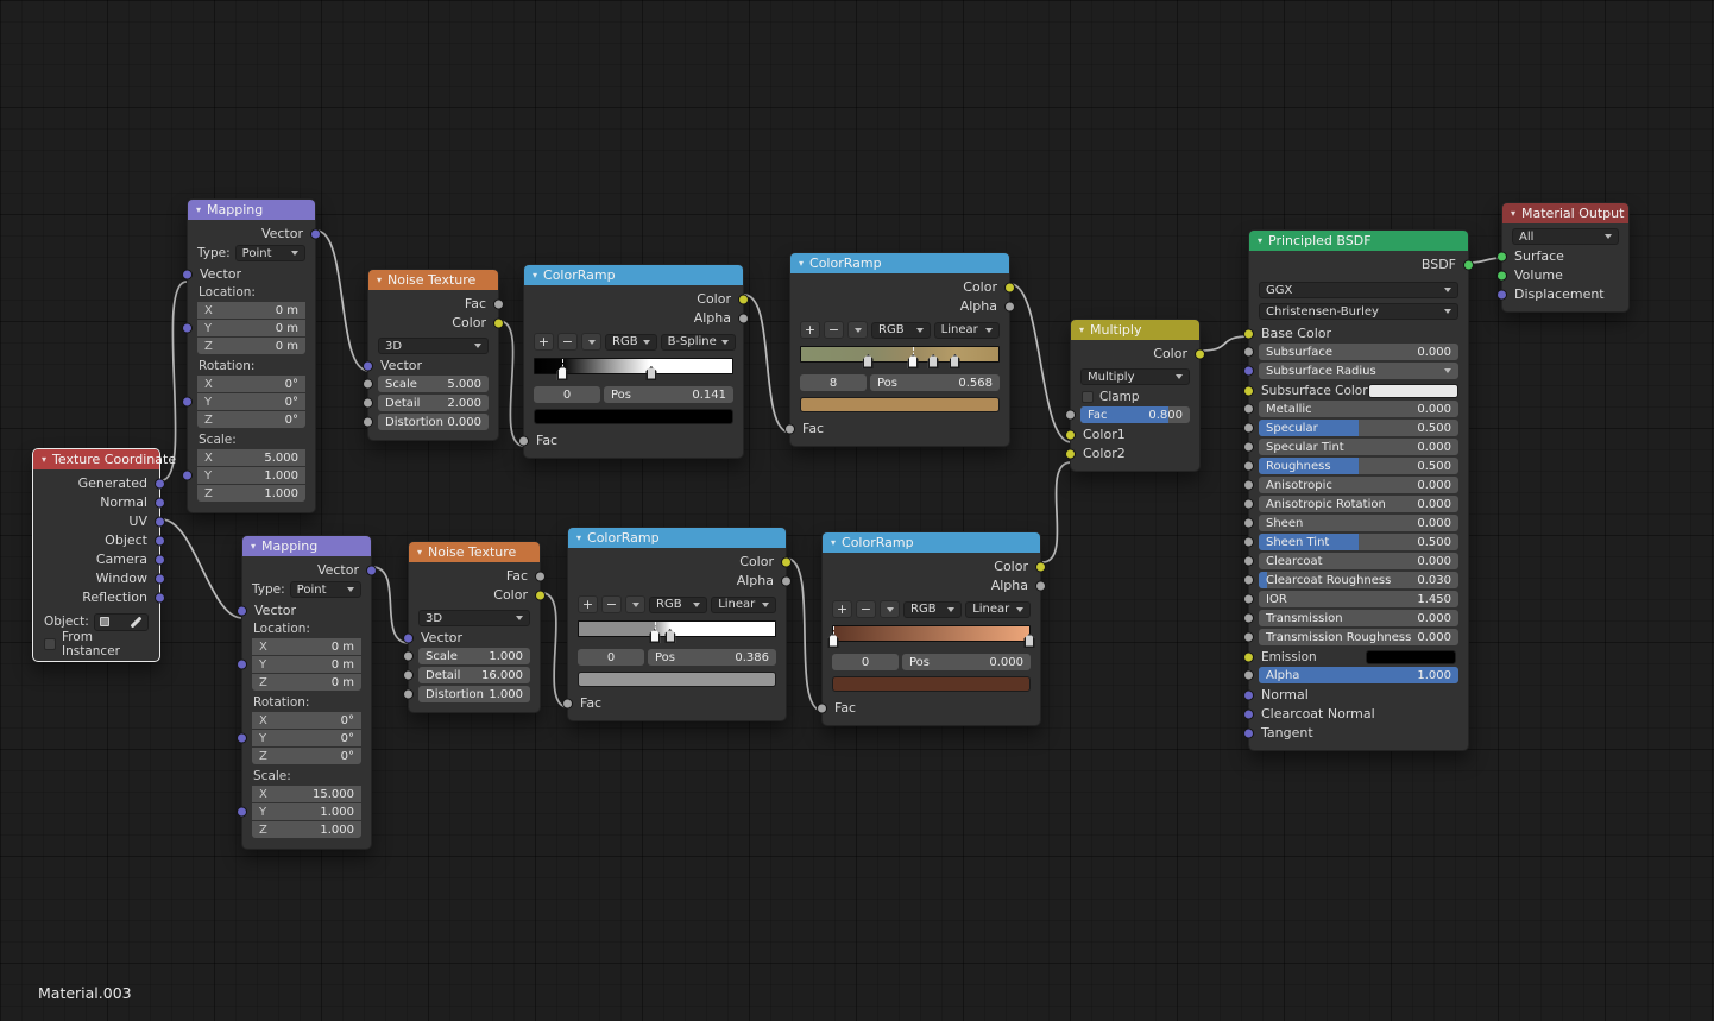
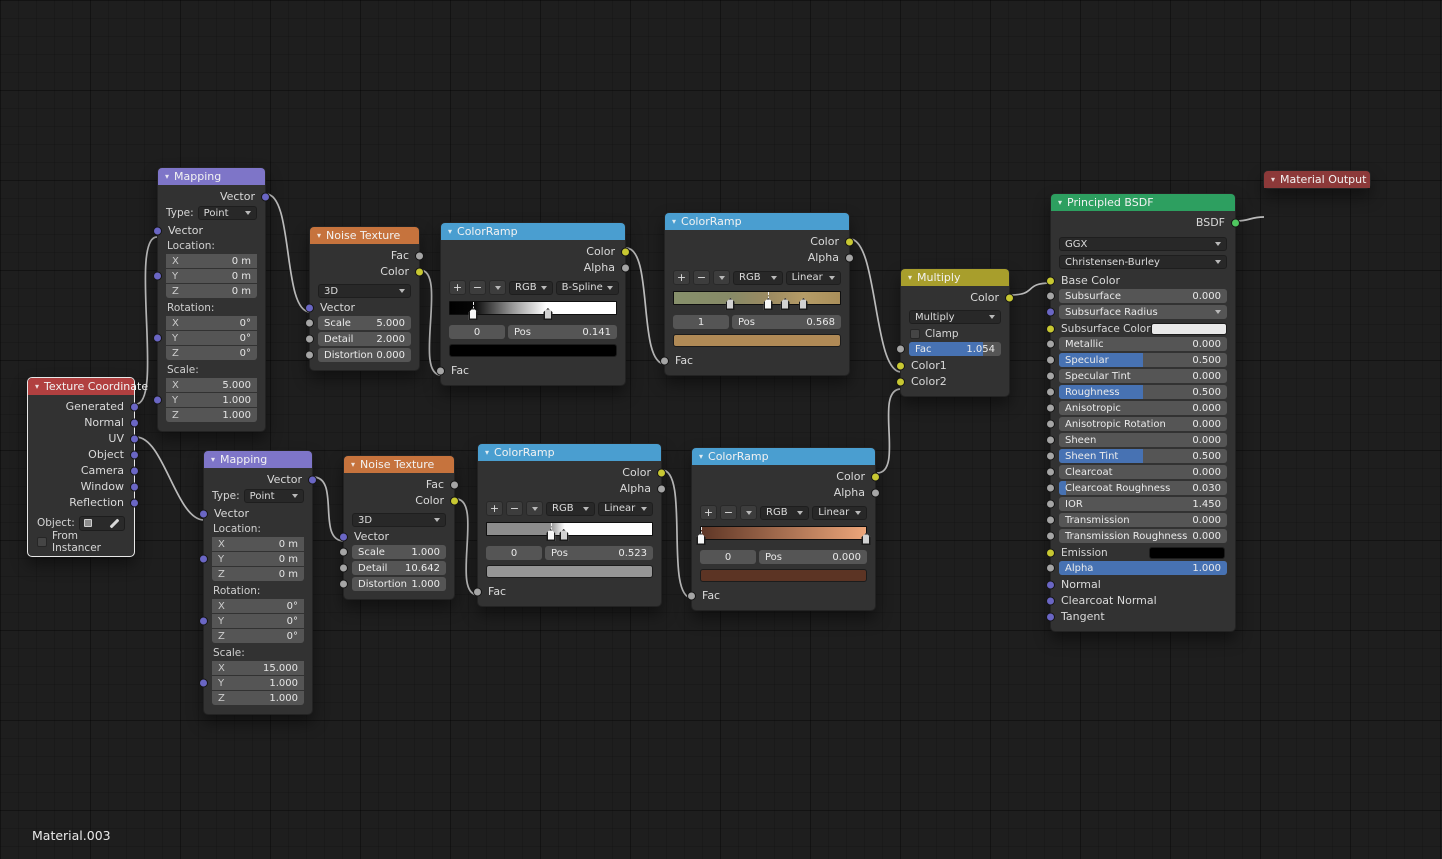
  ▾
  Texture Coordinate
  Generated
  Normal
  UV
  Object
  Camera
  Window
  Reflection
  Object:
  From Instancer
  ▾
  Mapping
  Vector
  Type:
  Point
  Vector
  Location:
  X
  0 m
  Y
  0 m
  Z
  0 m
  Rotation:
  X
  0°
  Y
  0°
  Z
  0°
  Scale:
  X
  5.000
  Y
  1.000
  Z
  1.000
  ▾
  Mapping
  Vector
  Type:
  Point
  Vector
  Location:
  X
  0 m
  Y
  0 m
  Z
  0 m
  Rotation:
  X
  0°
  Y
  0°
  Z
  0°
  Scale:
  X
  15.000
  Y
  1.000
  Z
  1.000
  ▾
  Noise Texture
  Fac
  Color
  3D
  Vector
  Scale
  5.000
  Detail
  2.000
  Distortion
  0.000
  ▾
  Noise Texture
  Fac
  Color
  3D
  Vector
  Scale
  1.000
  Detail
- 16.000
+ 10.642
  Distortion
  1.000
  ▾
  ColorRamp
  Color
  Alpha
  +
  −
  RGB
  B-Spline
  0
  Pos
  0.141
  Fac
  ▾
  ColorRamp
  Color
  Alpha
  +
  −
  RGB
  Linear
- 8
+ 1
  Pos
  0.568
  Fac
  ▾
  ColorRamp
  Color
  Alpha
  +
  −
  RGB
  Linear
  0
  Pos
- 0.386
+ 0.523
  Fac
  ▾
  ColorRamp
  Color
  Alpha
  +
  −
  RGB
  Linear
  0
  Pos
  0.000
  Fac
  ▾
  Multiply
  Color
  Multiply
  Clamp
  Fac
- 0.800
+ 1.054
  Color1
  Color2
  ▾
  Principled BSDF
  BSDF
  GGX
  Christensen-Burley
  Base Color
  Subsurface
  0.000
  Subsurface Radius
  Subsurface Color
  Metallic
  0.000
  Specular
  0.500
  Specular Tint
  0.000
  Roughness
  0.500
  Anisotropic
  0.000
  Anisotropic Rotation
  0.000
  Sheen
  0.000
  Sheen Tint
  0.500
  Clearcoat
  0.000
  Clearcoat Roughness
  0.030
  IOR
  1.450
  Transmission
  0.000
  Transmission Roughness
  0.000
  Emission
  Alpha
  1.000
  Normal
  Clearcoat Normal
  Tangent
  ▾
  Material Output
- All
- Surface
- Volume
- Displacement
  Material.003
